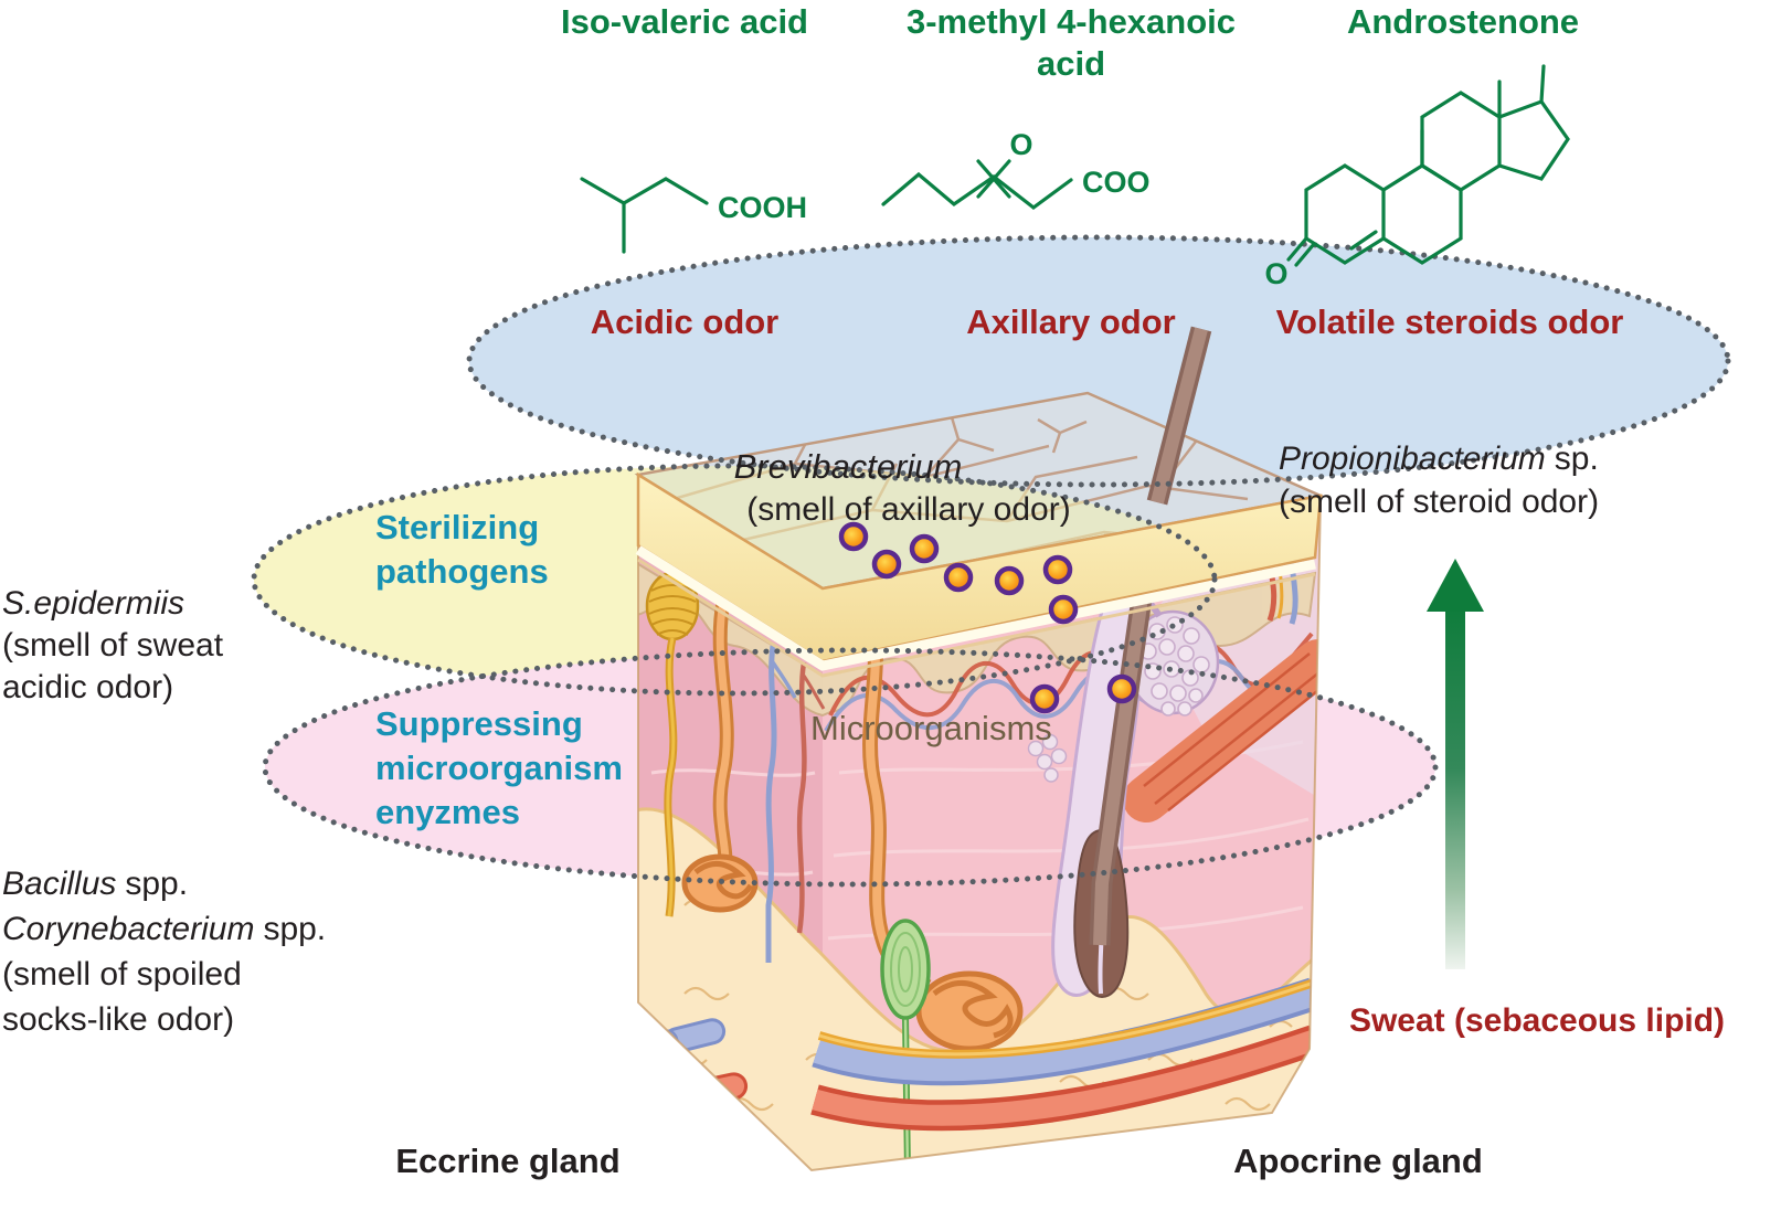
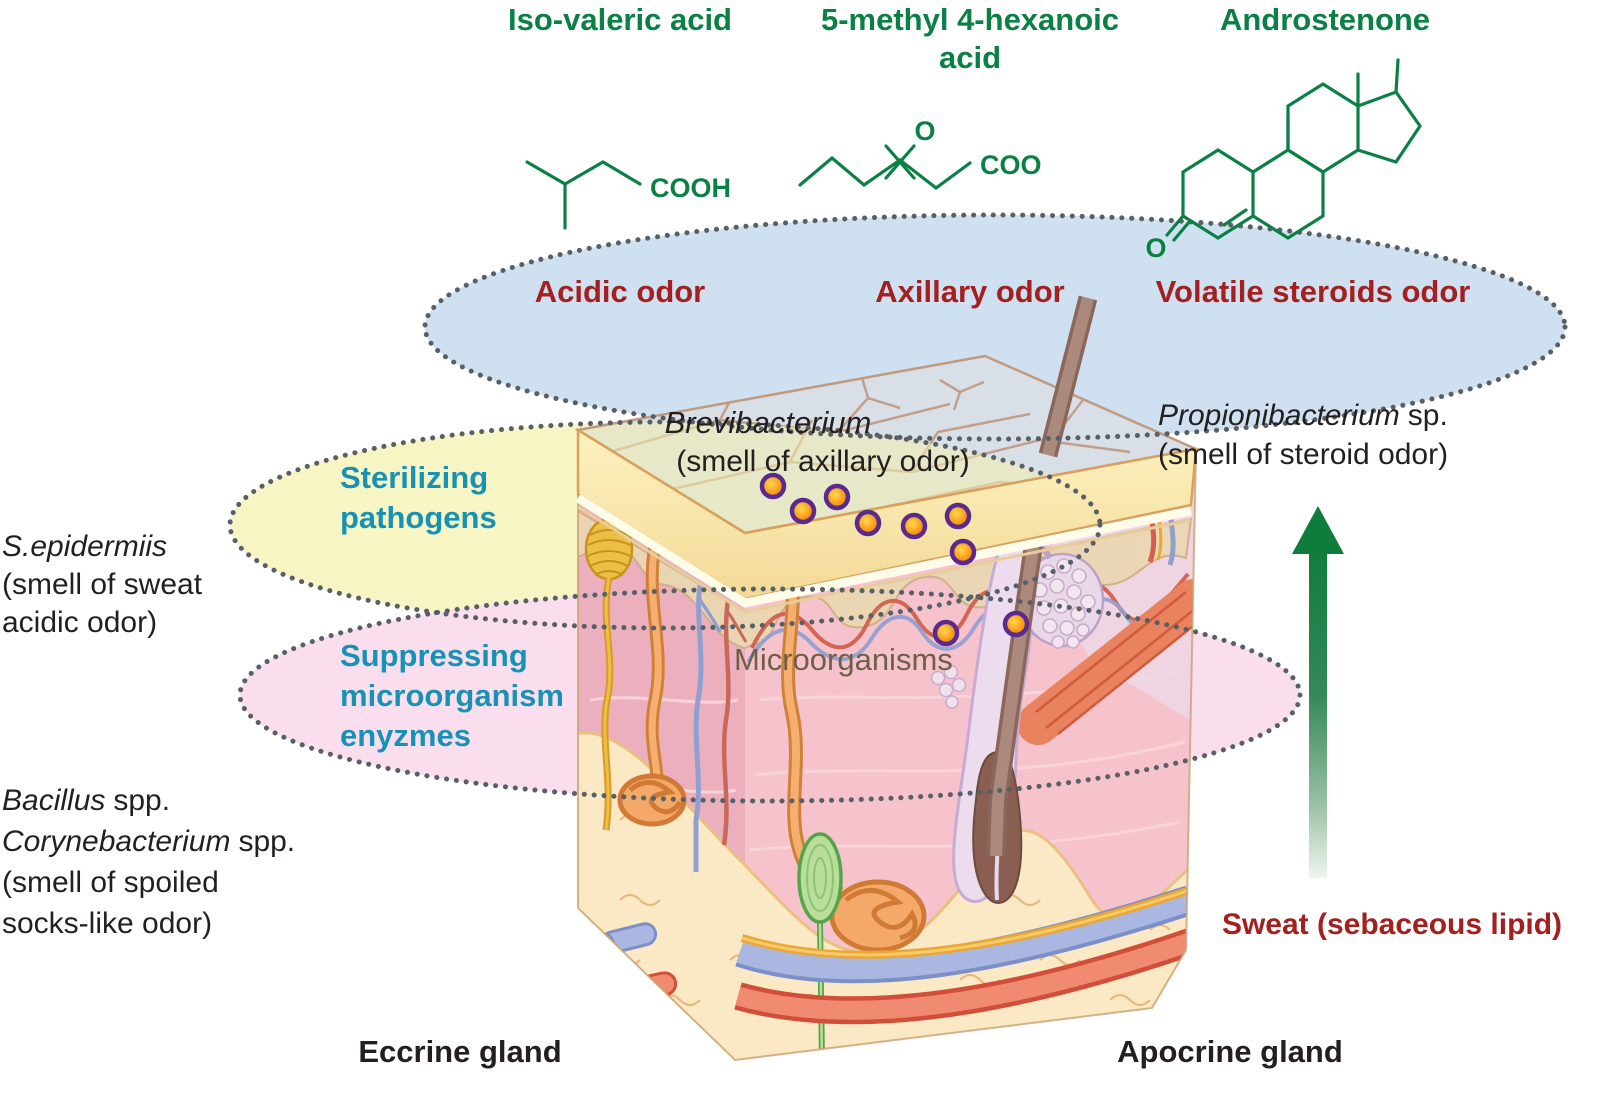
  Iso-valeric acid
- 3-methyl 4-hexanoic
+ 5-methyl 4-hexanoic
  acid
  Androstenone
  COOH
  O
  COO
  O
  Acidic odor
  Axillary odor
  Volatile steroids odor
  Sterilizing
  pathogens
  Suppressing
  microorganism
  enyzmes
  S.epidermiis
  (smell of sweat
  acidic odor)
  Bacillus spp.
  Corynebacterium spp.
  (smell of spoiled
  socks-like odor)
  Brevibacterium
  (smell of axillary odor)
  Propionibacterium sp.
  (smell of steroid odor)
  Microorganisms
  Sweat (sebaceous lipid)
  Eccrine gland
  Apocrine gland
